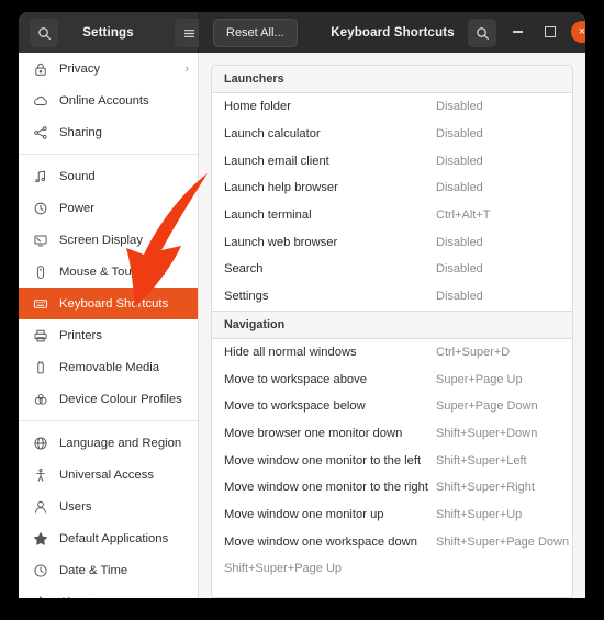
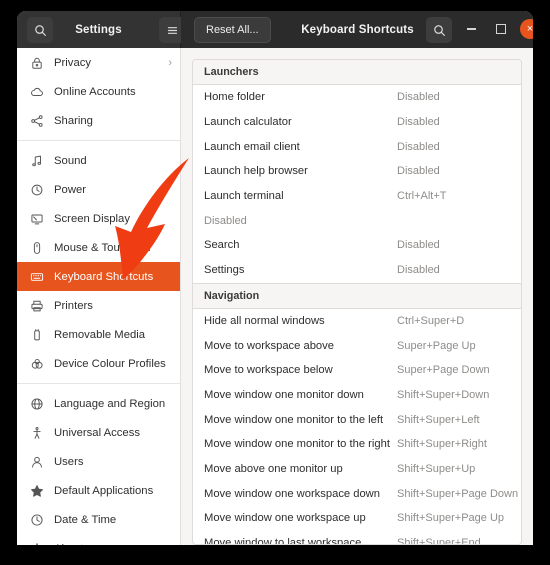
  Settings
  Reset All...
  Keyboard Shortcuts
  ×
  Privacy
  ›
  Online Accounts
  Sharing
  Sound
  Power
  Screen Display
  Keyboard Shortcuts
  Printers
  Removable Media
  Device Colour Profiles
  Language and Region
  Universal Access
  Users
  Default Applications
  Date & Time
  Launchers
  Home folder
  Disabled
  Launch calculator
  Disabled
  Launch email client
  Disabled
  Launch help browser
  Disabled
  Launch terminal
  Ctrl+Alt+T
- Launch web browser
  Disabled
  Search
  Disabled
  Settings
  Disabled
  Navigation
  Hide all normal windows
  Ctrl+Super+D
  Move to workspace above
  Super+Page Up
  Move to workspace below
  Super+Page Down
- Move browser one monitor down
+ Move window one monitor down
  Shift+Super+Down
  Move window one monitor to the left
  Shift+Super+Left
  Move window one monitor to the right
  Shift+Super+Right
- Move window one monitor up
+ Move above one monitor up
  Shift+Super+Up
  Move window one workspace down
  Shift+Super+Page Down
+ Move window one workspace up
  Shift+Super+Page Up
+ Move window to last workspace
+ Shift+Super+End
